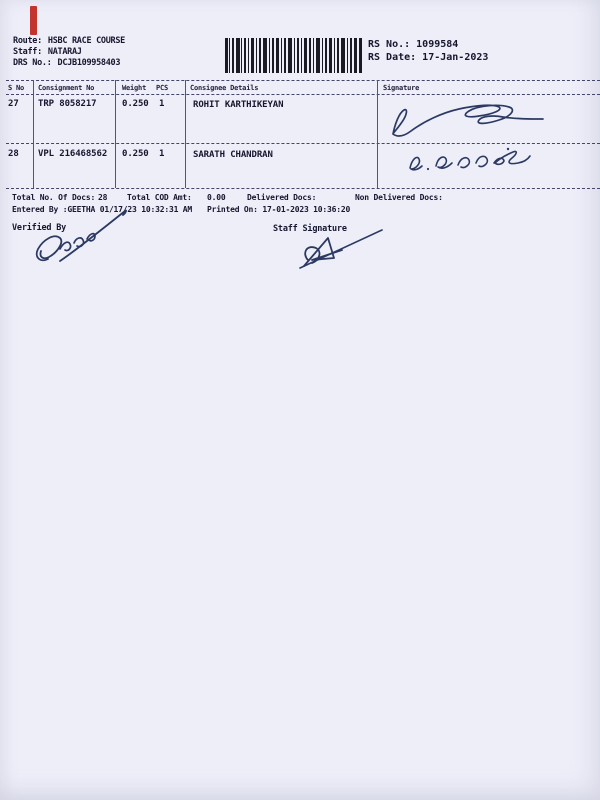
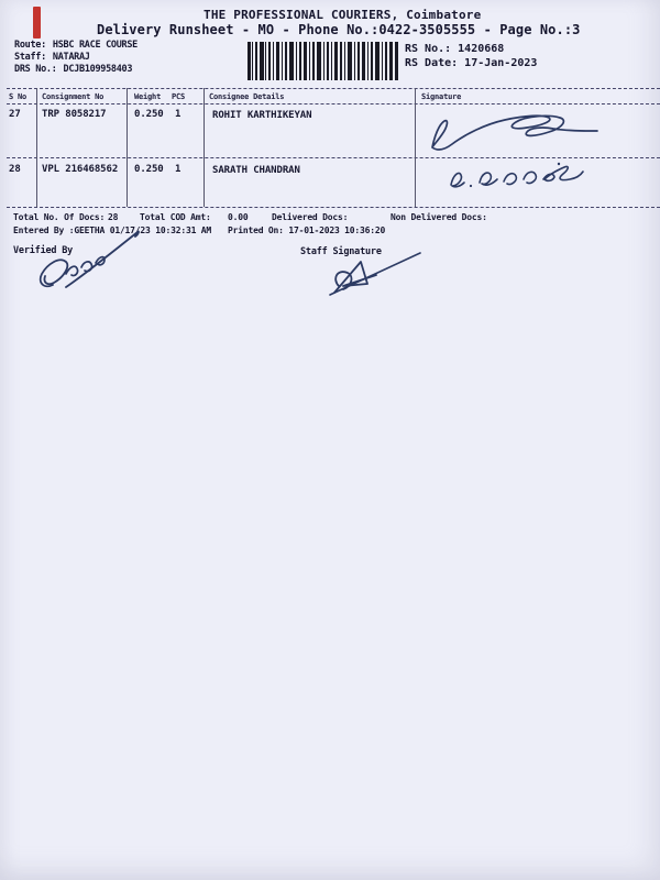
+ THE PROFESSIONAL COURIERS, Coimbatore
+ Delivery Runsheet - MO - Phone No.:0422-3505555 - Page No.:3
  Route:
  HSBC RACE COURSE
  Staff:
  NATARAJ
  DRS No.:
  DCJB109958403
  RS No.:
- 1099584
+ 1420668
  RS Date:
  17-Jan-2023
  S No
  Consignment No
  Weight
  PCS
  Consignee Details
  Signature
  27
  TRP 8058217
  0.250
  1
  ROHIT KARTHIKEYAN
  28
  VPL 216468562
  0.250
  1
  SARATH CHANDRAN
  Total No. Of Docs:
  28
  Total COD Amt:
  0.00
  Delivered Docs:
  Non Delivered Docs:
  Entered By :GEETHA 01/17/23 10:32:31 AM
  Printed On: 17-01-2023 10:36:20
  Verified By
  Staff Signature
